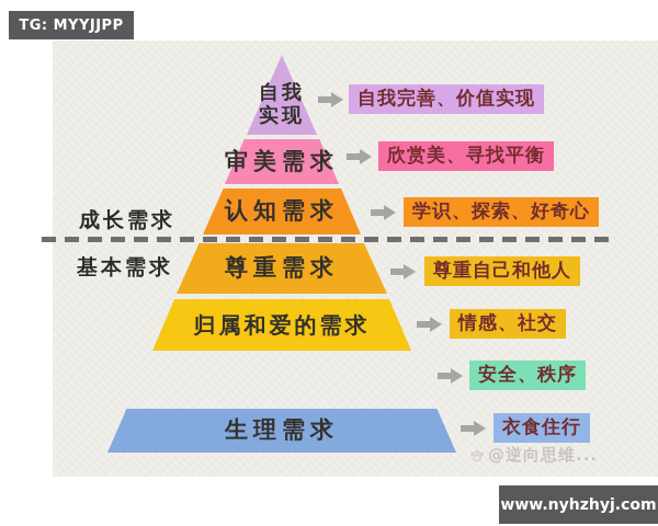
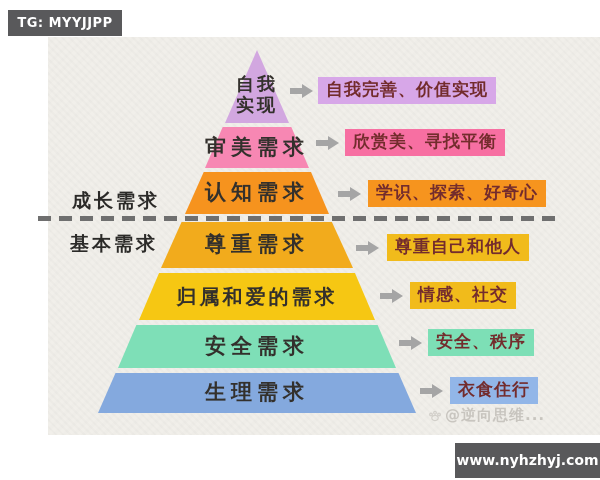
  TG: MYYJJPP
  自我
  实现
  审美需求
  认知需求
  尊重需求
  归属和爱的需求
+ 安全需求
  生理需求
  成长需求
  基本需求
  自我完善、价值实现
  欣赏美、寻找平衡
  学识、探索、好奇心
  尊重自己和他人
  情感、社交
  安全、秩序
  衣食住行
  @逆向思维...
  www.nyhzhyj.com
